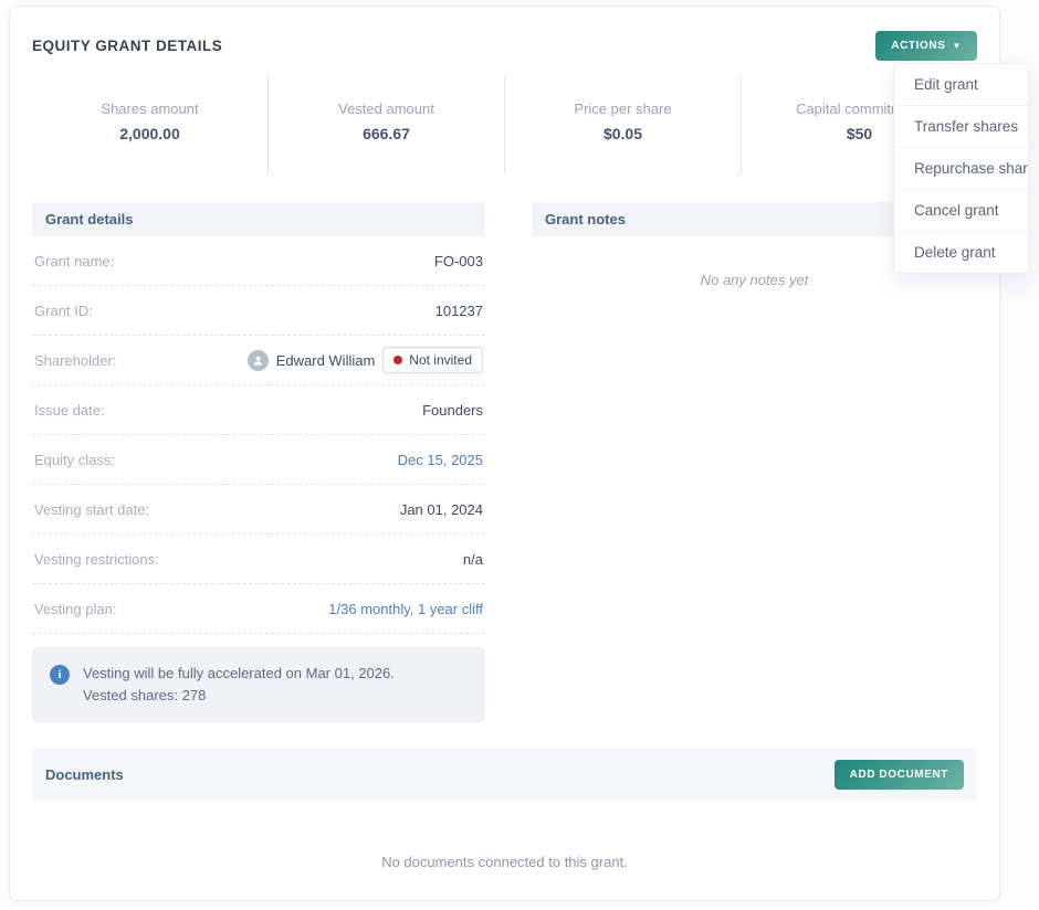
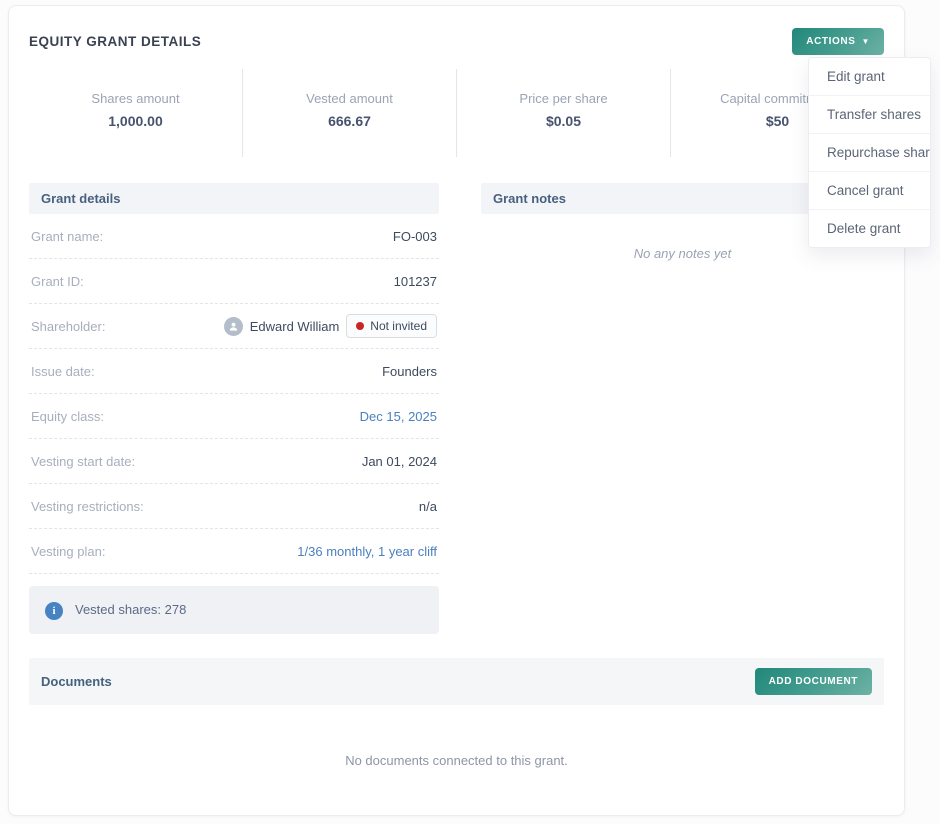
  EQUITY GRANT DETAILS
  ACTIONS
  ▼
  Shares amount
- 2,000.00
+ 1,000.00
  Vested amount
  666.67
  Price per share
  $0.05
  Capital commit
  $50
  Grant details
  Grant name:
  FO-003
  Grant ID:
  101237
  Shareholder:
  Edward William
  Not invited
  Issue date:
  Founders
  Equity class:
  Dec 15, 2025
  Vesting start date:
  Jan 01, 2024
  Vesting restrictions:
  n/a
  Vesting plan:
  1/36 monthly, 1 year cliff
  i
- Vesting will be fully accelerated on Mar 01, 2026.
  Vested shares: 278
  Grant notes
  No any notes yet
  Documents
  ADD DOCUMENT
  No documents connected to this grant.
  Edit grant
  Transfer shares
  Repurchase shar
  Cancel grant
  Delete grant
